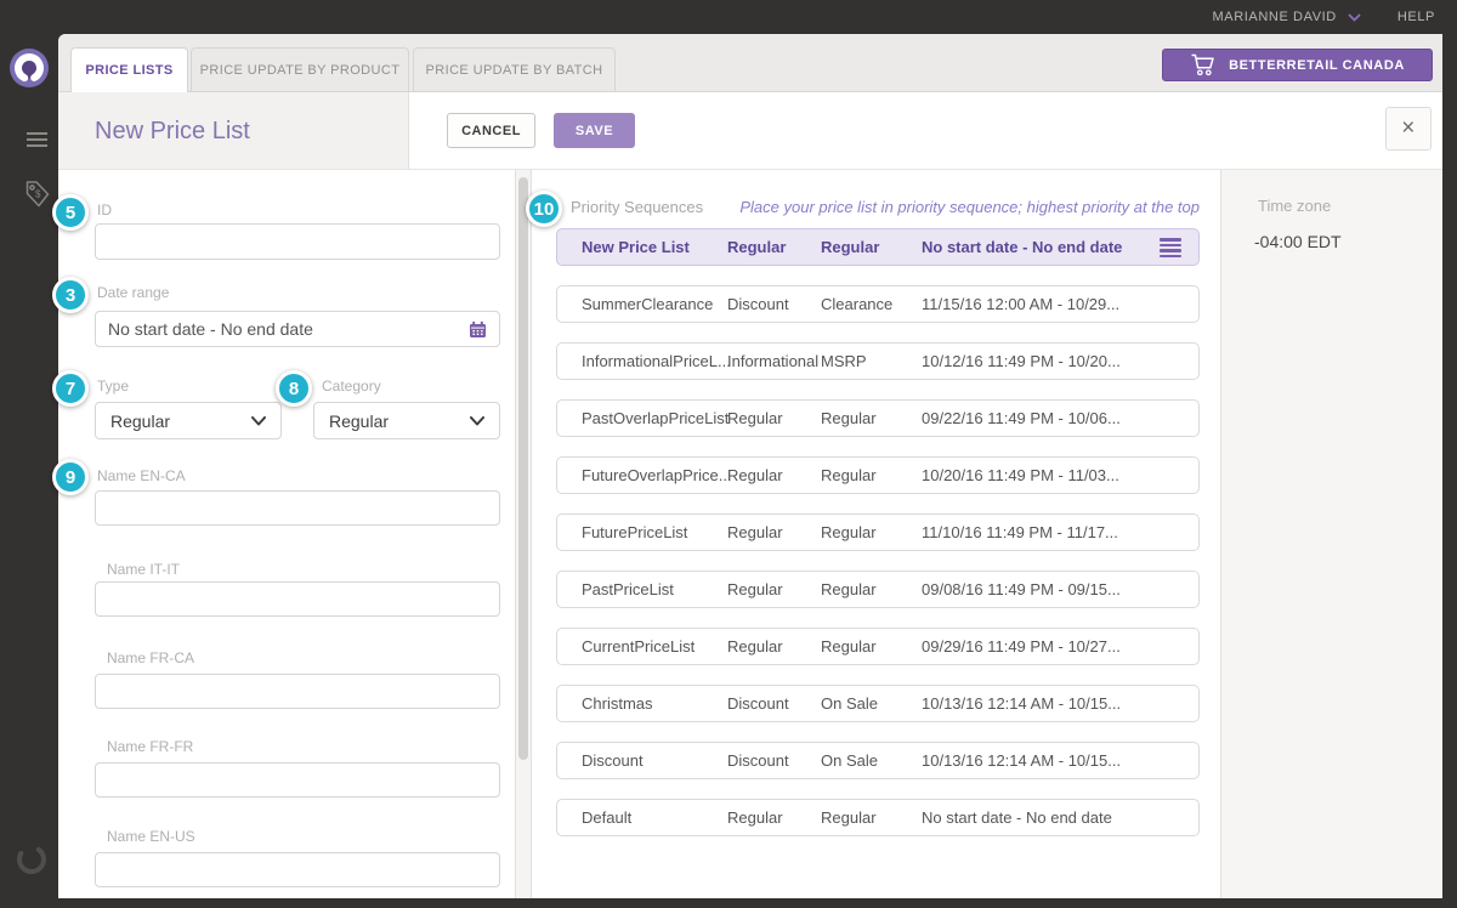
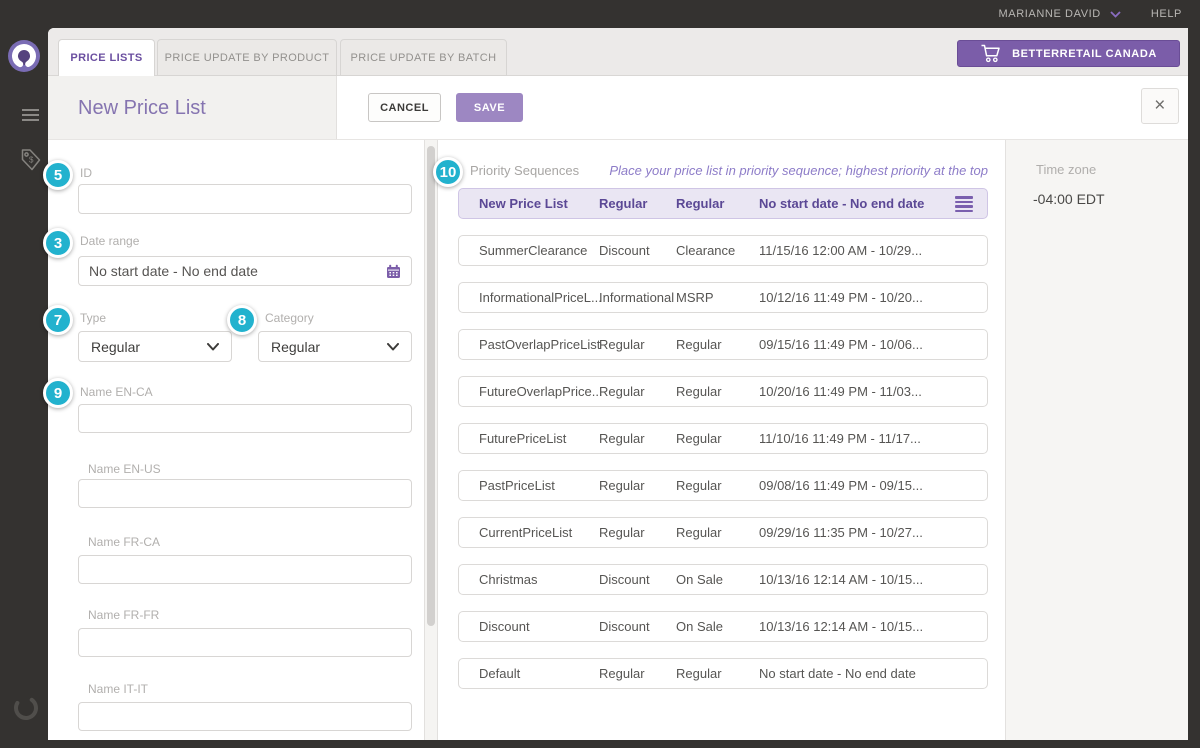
  MARIANNE DAVID
  HELP
  $
  PRICE LISTS
  PRICE UPDATE BY PRODUCT
  PRICE UPDATE BY BATCH
  BETTERRETAIL CANADA
  New Price List
  CANCEL
  SAVE
  ×
  5
  ID
  3
  Date range
  No start date - No end date
  7
  Type
  Regular
  8
  Category
  Regular
  9
  Name EN-CA
- Name IT-IT
+ Name EN-US
  Name FR-CA
  Name FR-FR
- Name EN-US
+ Name IT-IT
  10
  Priority Sequences
  Place your price list in priority sequence; highest priority at the top
  New Price List
  Regular
  Regular
  No start date - No end date
  SummerClearance
  Discount
  Clearance
  11/15/16 12:00 AM - 10/29...
  InformationalPriceL..
  Informational
  MSRP
  10/12/16 11:49 PM - 10/20...
  PastOverlapPriceList
  Regular
  Regular
- 09/22/16 11:49 PM - 10/06...
+ 09/15/16 11:49 PM - 10/06...
  FutureOverlapPrice..
  Regular
  Regular
  10/20/16 11:49 PM - 11/03...
  FuturePriceList
  Regular
  Regular
  11/10/16 11:49 PM - 11/17...
  PastPriceList
  Regular
  Regular
  09/08/16 11:49 PM - 09/15...
  CurrentPriceList
  Regular
  Regular
- 09/29/16 11:49 PM - 10/27...
+ 09/29/16 11:35 PM - 10/27...
  Christmas
  Discount
  On Sale
  10/13/16 12:14 AM - 10/15...
  Discount
  Discount
  On Sale
  10/13/16 12:14 AM - 10/15...
  Default
  Regular
  Regular
  No start date - No end date
  Time zone
  -04:00 EDT
